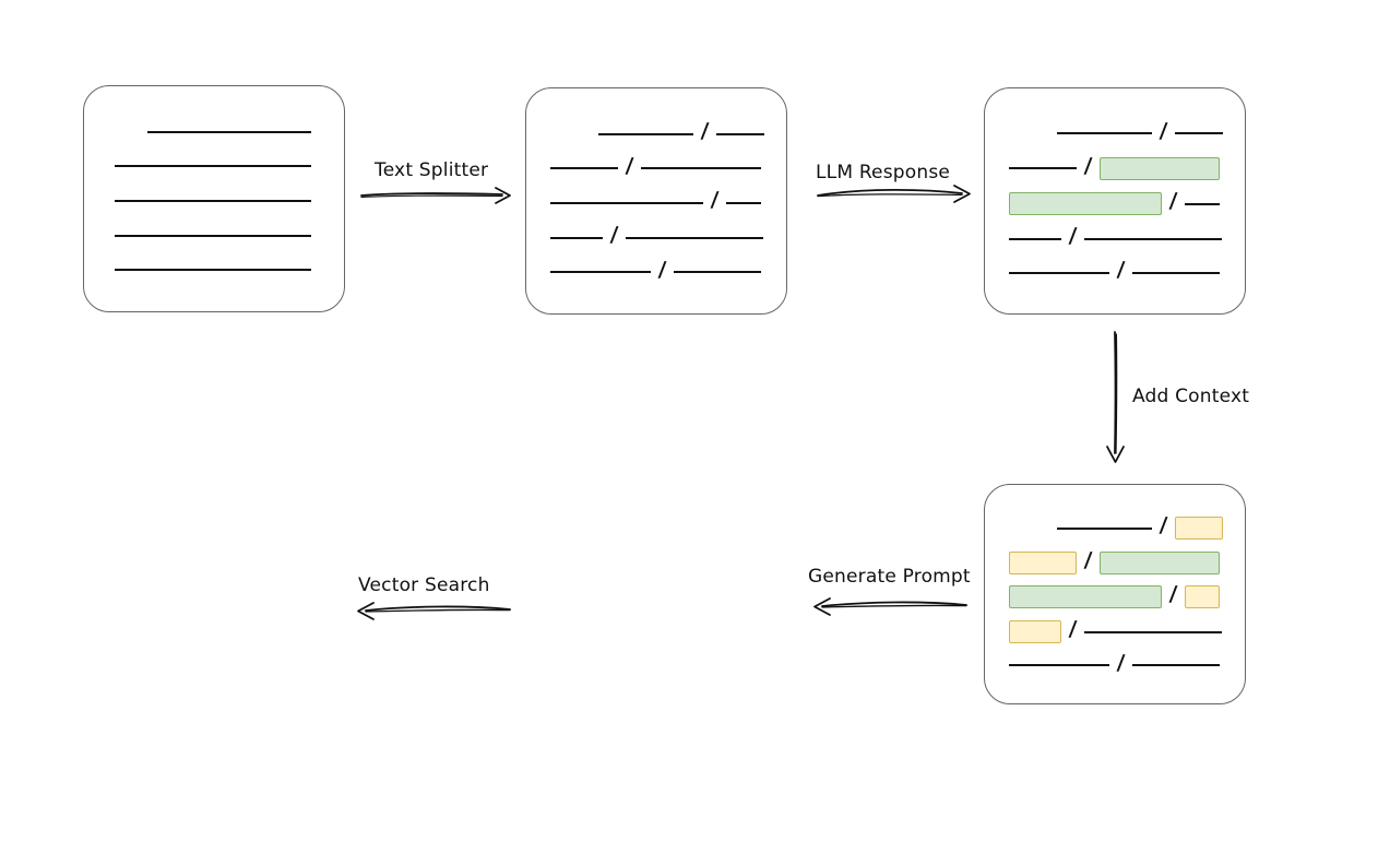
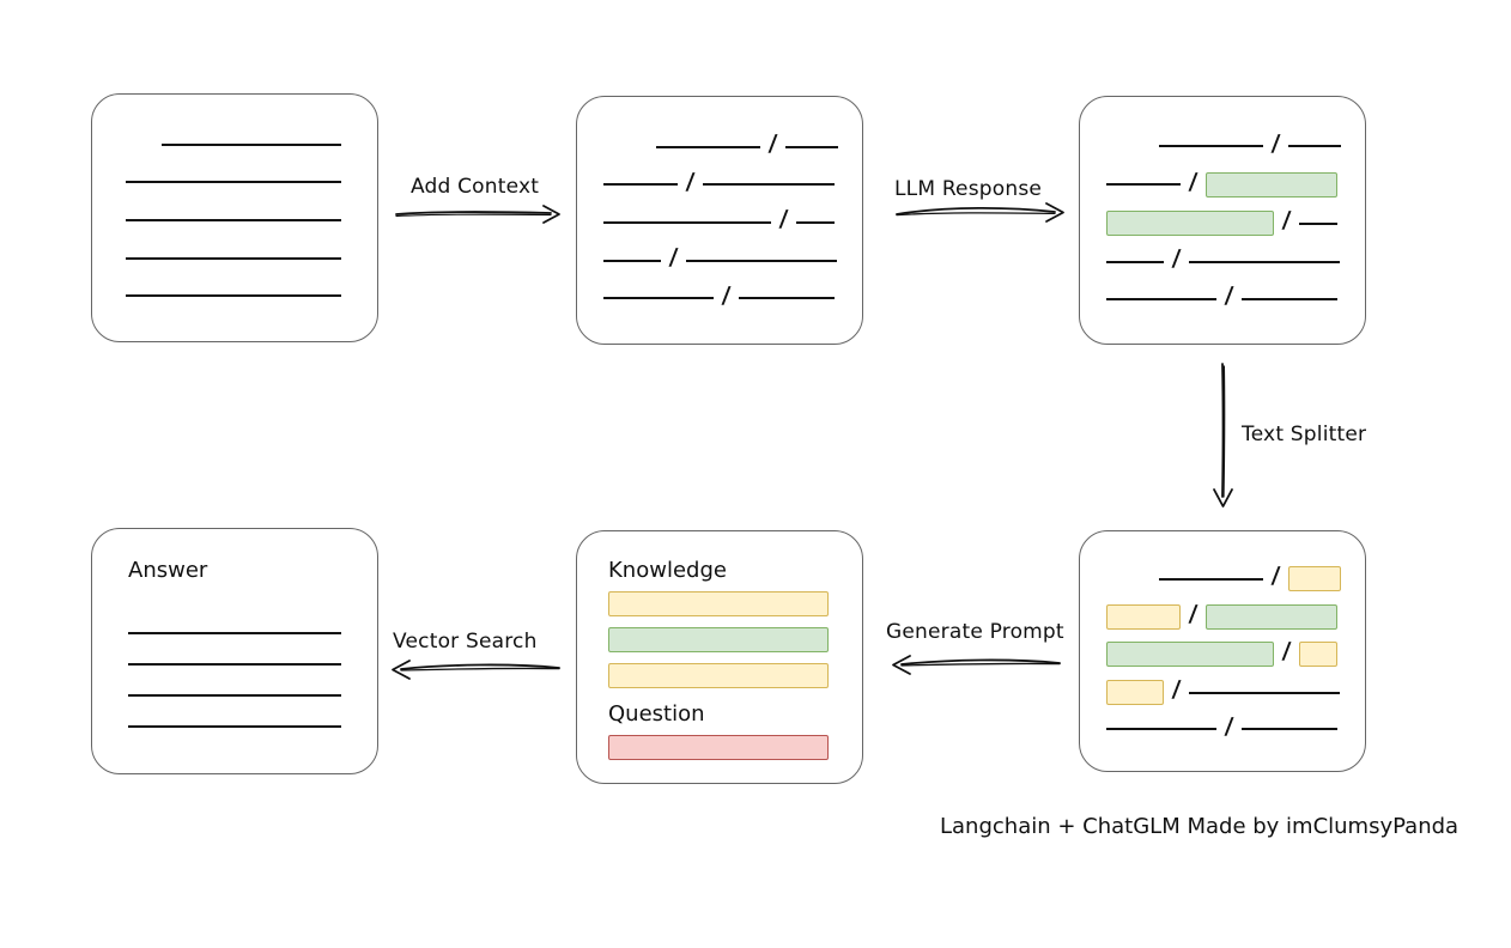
- Text Splitter
+ Add Context
  LLM Response
- Add Context
+ Text Splitter
  Generate Prompt
+ Knowledge
+ Question
  Vector Search
+ Answer
+ Langchain + ChatGLM Made by imClumsyPanda
